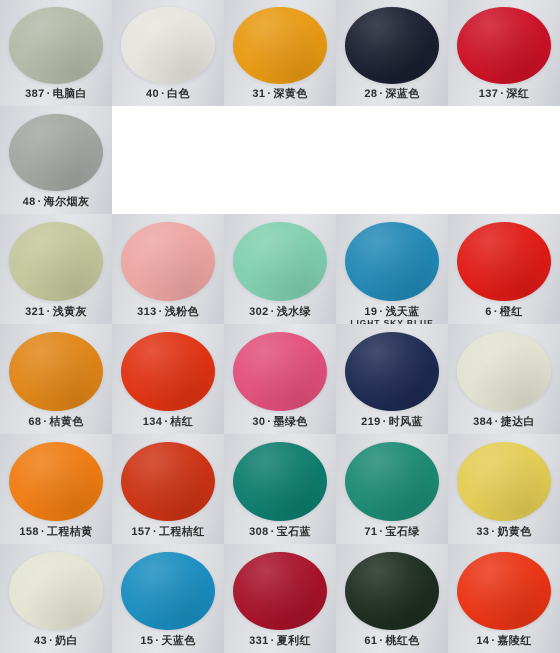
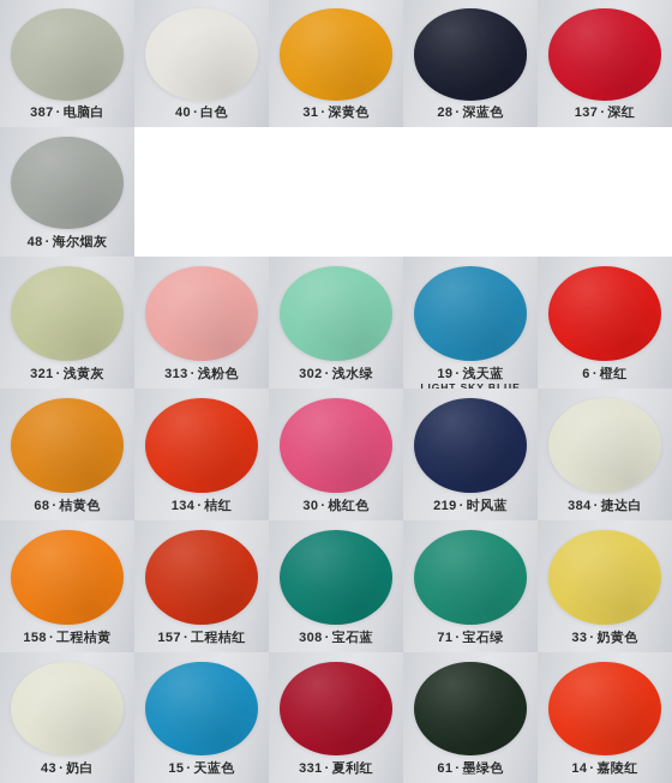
  387 · 电脑白
  40 · 白色
  31 · 深黄色
  28 · 深蓝色
  137 · 深红
  48 · 海尔烟灰
  321 · 浅黄灰
  313 · 浅粉色
  302 · 浅水绿
  19 · 浅天蓝
  LIGHT SKY BLUE
  6 · 橙红
  68 · 桔黄色
  134 · 桔红
- 30 · 墨绿色
+ 30 · 桃红色
  219 · 时风蓝
  384 · 捷达白
  158 · 工程桔黄
  157 · 工程桔红
  308 · 宝石蓝
  71 · 宝石绿
  33 · 奶黄色
  43 · 奶白
  15 · 天蓝色
  331 · 夏利红
- 61 · 桃红色
+ 61 · 墨绿色
  14 · 嘉陵红
